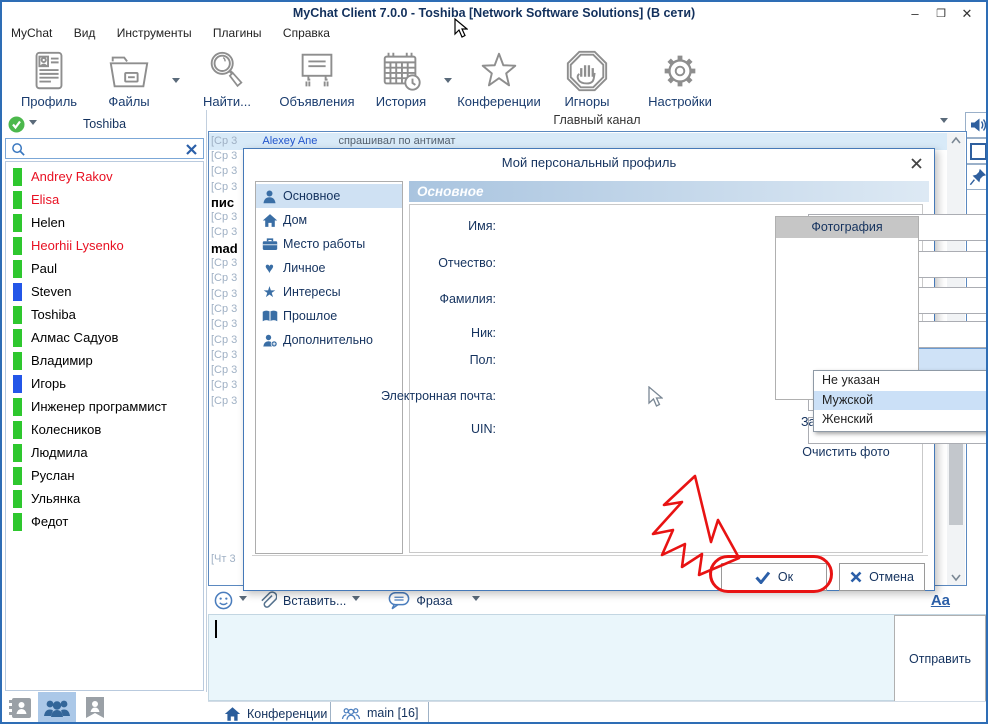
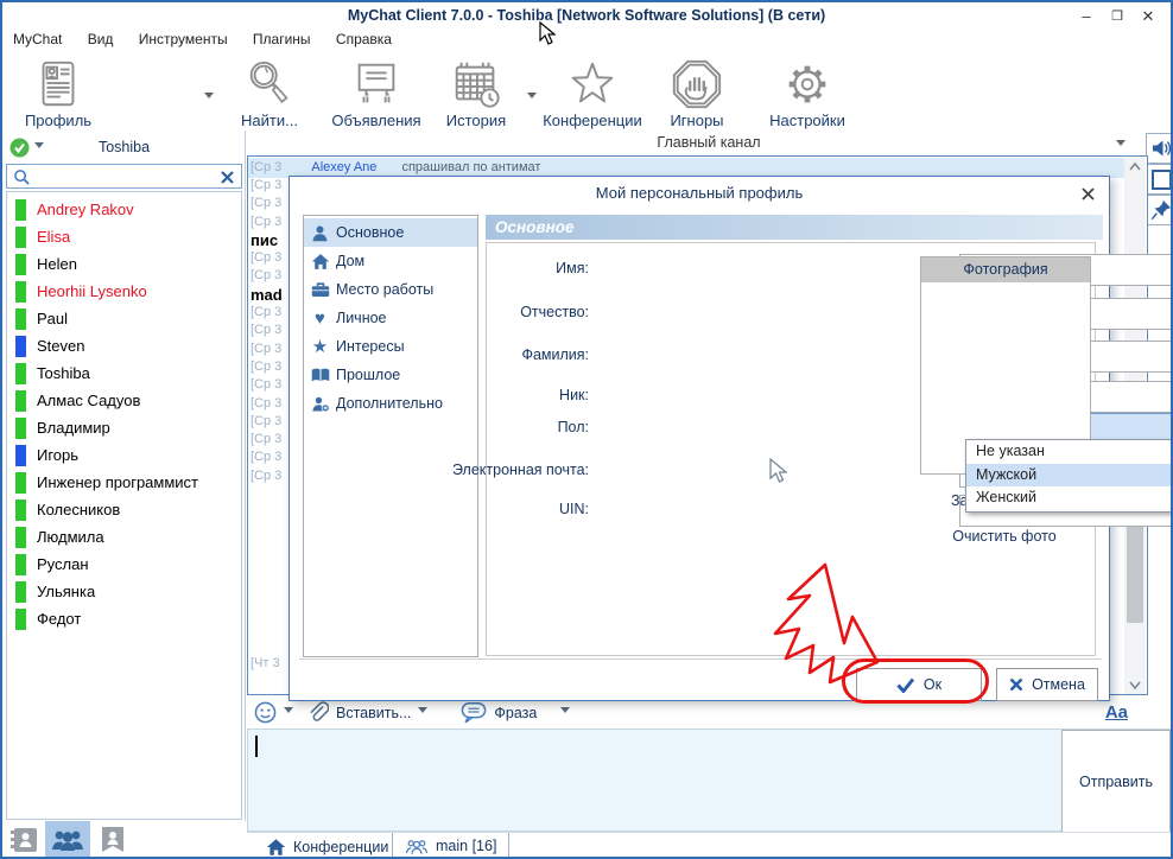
  MyChat Client 7.0.0 - Toshiba [Network Software Solutions] (В сети)
  –
  ❒
  ✕
  MyChat Вид Инструменты Плагины Справка
  Профиль
- Файлы
  Найти...
  Объявления
  История
  Конференции
  Игноры
  Настройки
  Toshiba
  Andrey Rakov
  Elisa
  Helen
  Heorhii Lysenko
  Paul
  Steven
  Toshiba
  Алмас Садуов
  Владимир
  Игорь
  Инженер программист
  Колесников
  Людмила
  Руслан
  Ульянка
  Федот
  Главный канал
  [Ср 3 Alexey Ane спрашивал по антимат
  [Ср 3
  [Ср 3
  [Ср 3
  пис
  [Ср 3
  [Ср 3
  mad
  [Ср 3
  [Ср 3
  [Ср 3
  [Ср 3
  [Ср 3
  [Ср 3
  [Ср 3
  [Ср 3
  [Ср 3
  [Ср 3
  [Чт 3
  Вставить...
  Фраза
  Aa
  Отправить
  Конференции
  main [16]
  Мой персональный профиль
  Основное
  Дом
  Место работы
  ♥
  Личное
  ★
  Интересы
  Прошлое
  Дополнительно
  Основное
  Имя:
  Отчество:
  Фамилия:
  Ник:
  Пол:
  Электронная почта:
  UIN:
  Не указан
  Мужской
  Женский
  Фотография
  Очистить фото
  Ок
  Отмена
